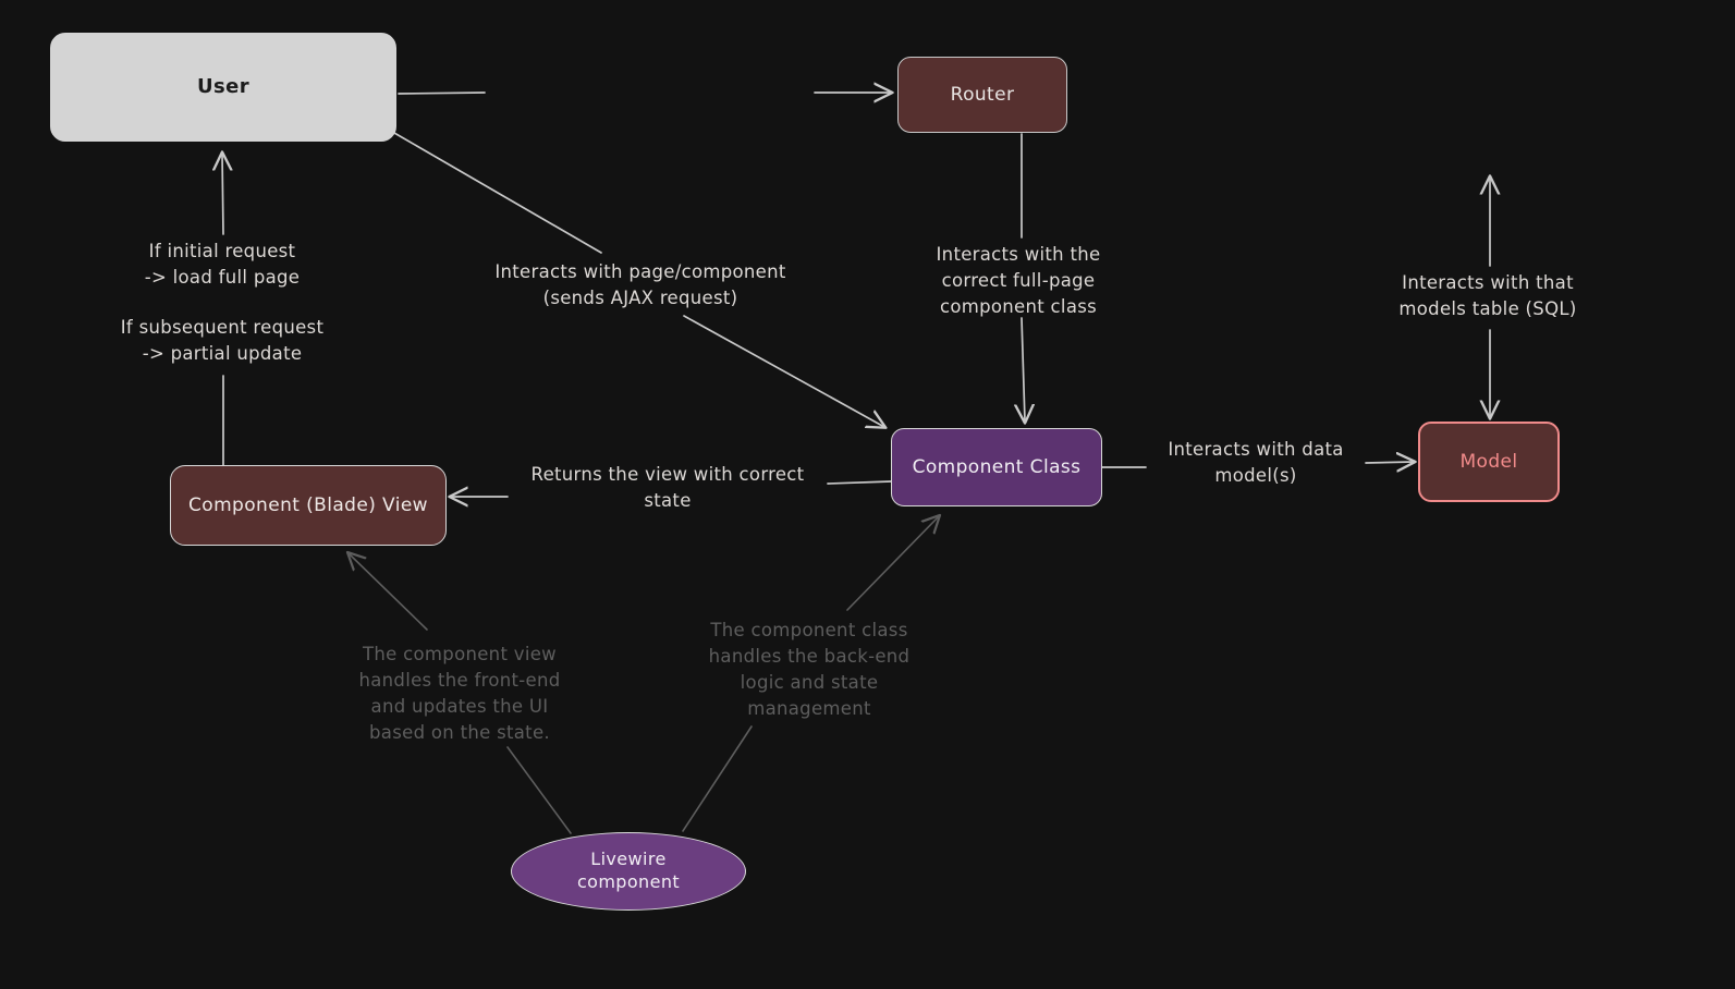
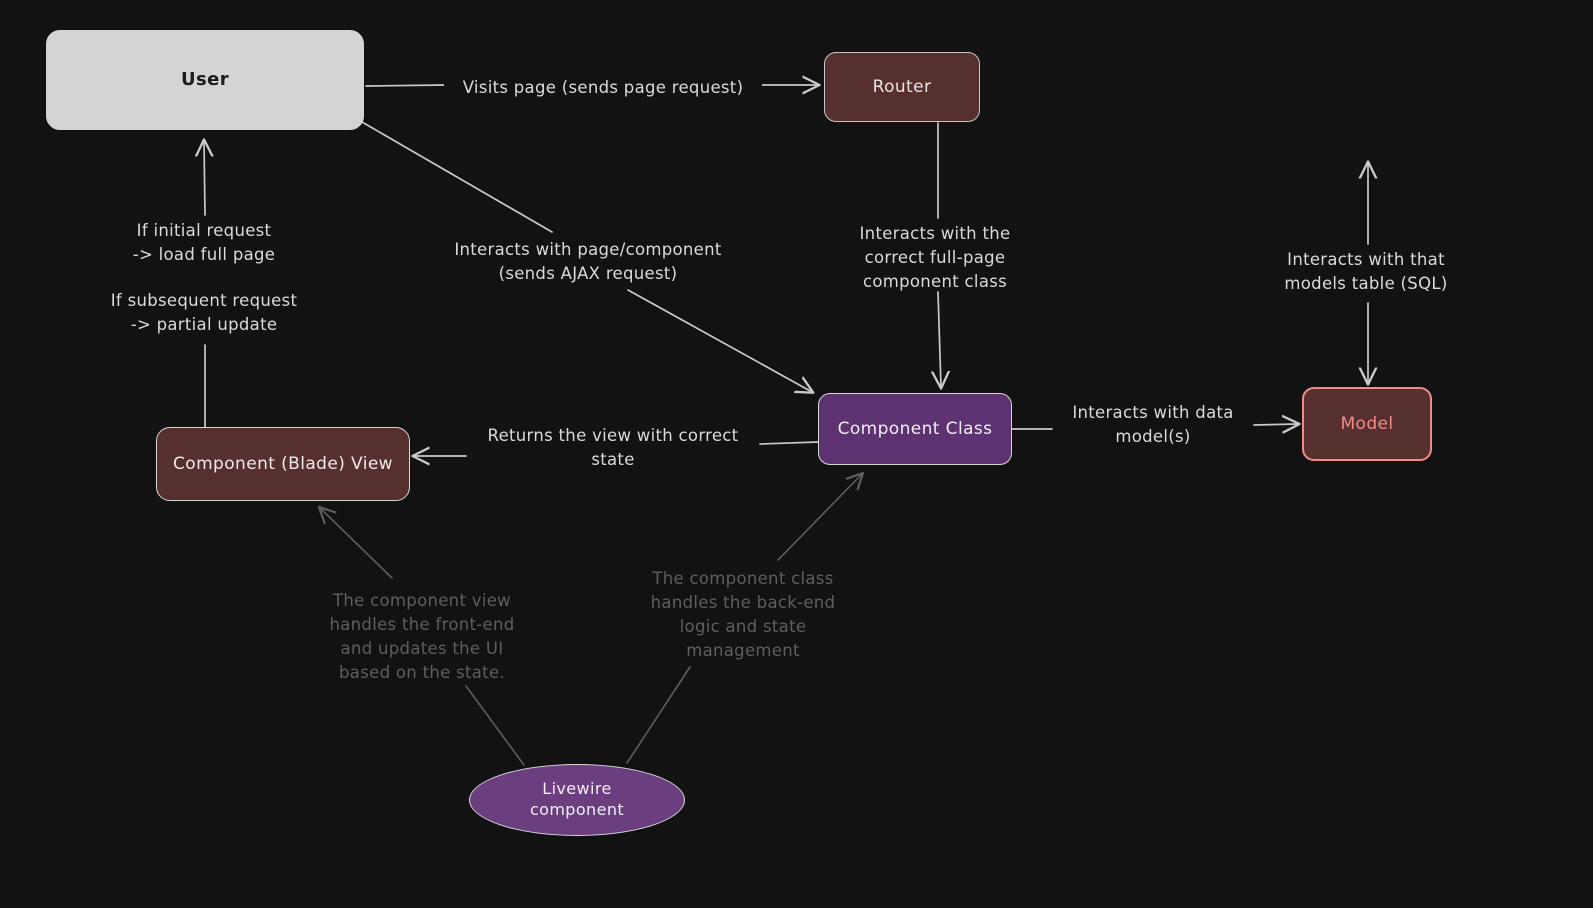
  User
  Router
  Model
  Component Class
  Component (Blade) View
  Livewire
  component
+ Visits page (sends page request)
  If initial request
  -> load full page
  If subsequent request
  -> partial update
  Interacts with page/component
  (sends AJAX request)
  Interacts with the
  correct full-page
  component class
  Returns the view with correct
  state
  Interacts with data
  model(s)
  Interacts with that
  models table (SQL)
  The component view
  handles the front-end
  and updates the UI
  based on the state.
  The component class
  handles the back-end
  logic and state
  management
